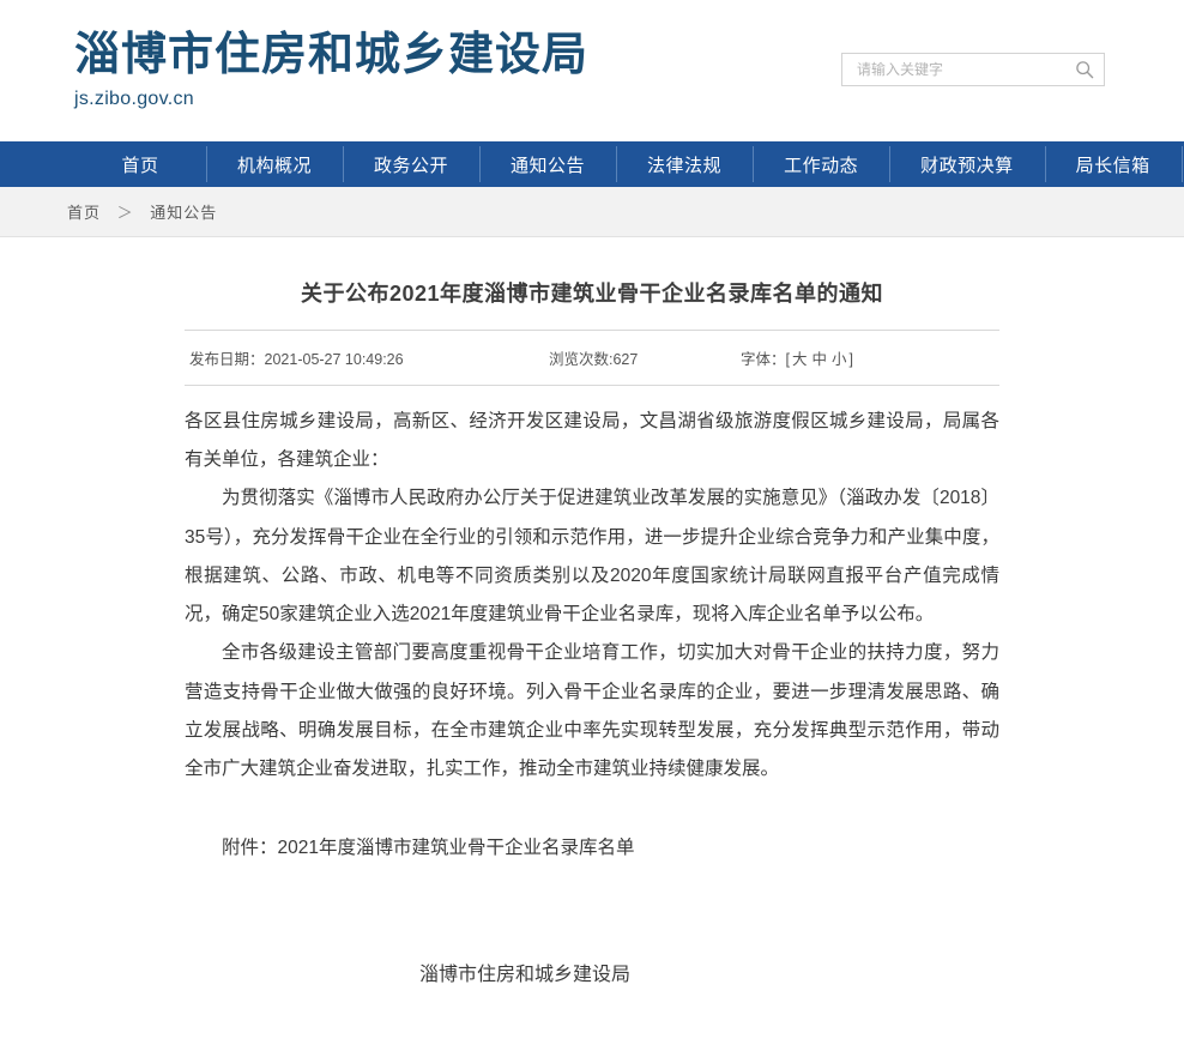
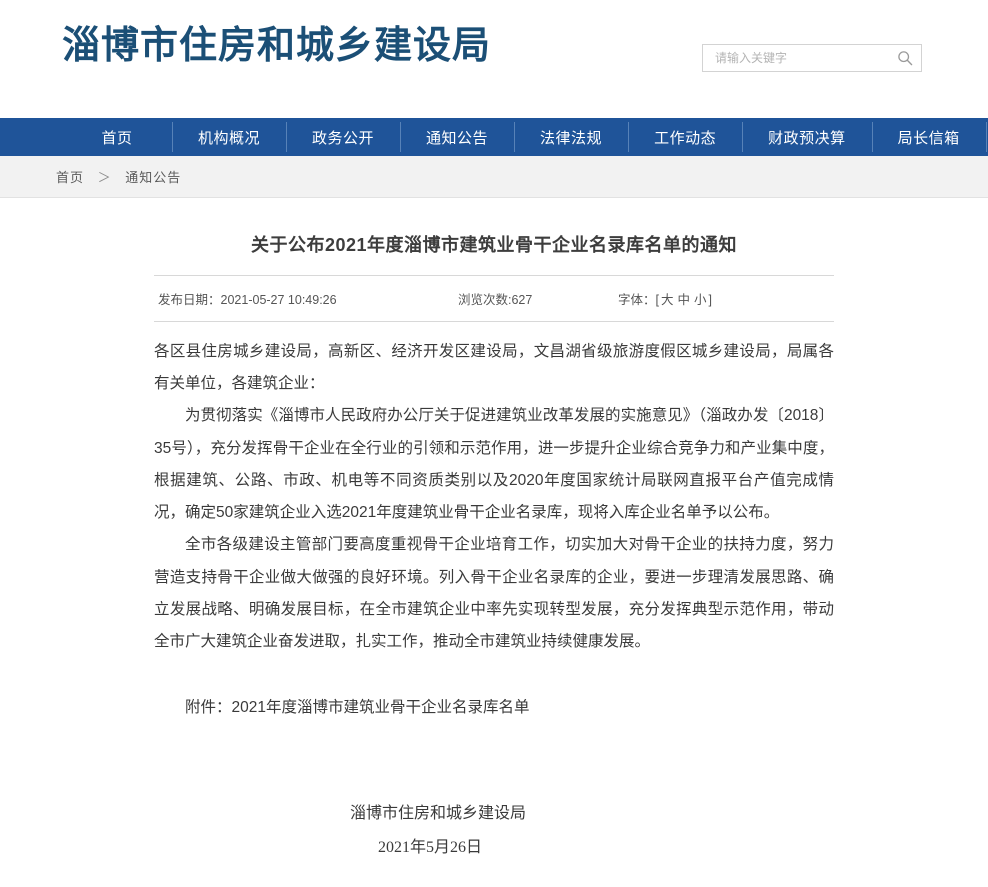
  淄博市住房和城乡建设局
- js.zibo.gov.cn
  请输入关键字
  首页
  机构概况
  政务公开
  通知公告
  法律法规
  工作动态
  财政预决算
  局长信箱
  首页 ＞ 通知公告
  关于公布2021年度淄博市建筑业骨干企业名录库名单的通知
  发布日期：2021-05-27 10:49:26
  浏览次数:627
  字体：[ 大 中 小 ]
  各区县住房城乡建设局，高新区、经济开发区建设局，文昌湖省级旅游度假区城乡建设局，局属各有关单位，各建筑企业：
  为贯彻落实《淄博市人民政府办公厅关于促进建筑业改革发展的实施意见》（淄政办发〔2018〕35号），充分发挥骨干企业在全行业的引领和示范作用，进一步提升企业综合竞争力和产业集中度，根据建筑、公路、市政、机电等不同资质类别以及2020年度国家统计局联网直报平台产值完成情况，确定50家建筑企业入选2021年度建筑业骨干企业名录库，现将入库企业名单予以公布。
  全市各级建设主管部门要高度重视骨干企业培育工作，切实加大对骨干企业的扶持力度，努力营造支持骨干企业做大做强的良好环境。列入骨干企业名录库的企业，要进一步理清发展思路、确立发展战略、明确发展目标，在全市建筑企业中率先实现转型发展，充分发挥典型示范作用，带动全市广大建筑企业奋发进取，扎实工作，推动全市建筑业持续健康发展。
  附件：2021年度淄博市建筑业骨干企业名录库名单
  淄博市住房和城乡建设局
+ 2021年5月26日
